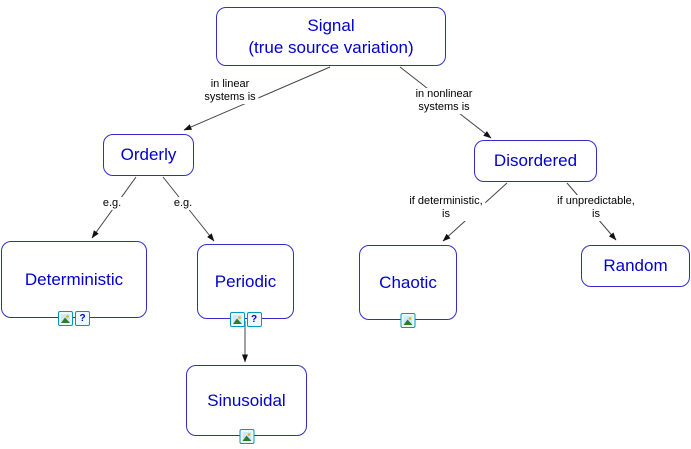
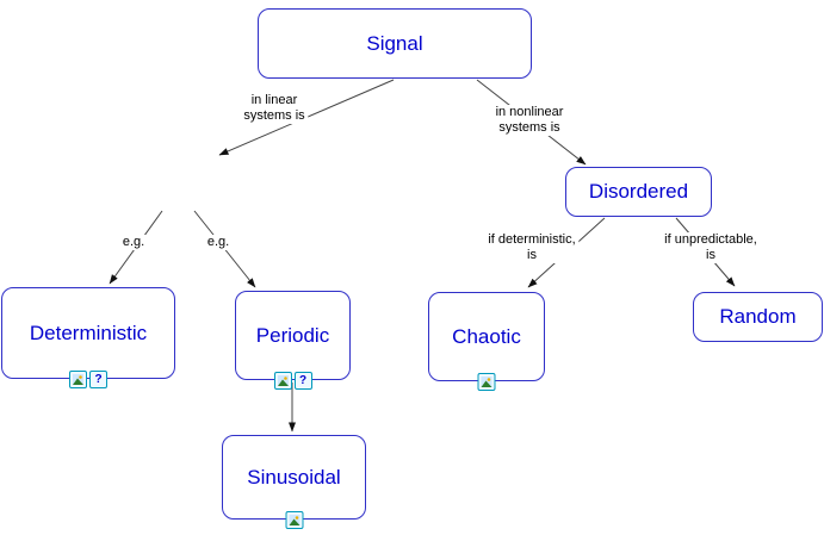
  in linear
  systems is
  in nonlinear
  systems is
  e.g.
  e.g.
  if deterministic,
  is
  if unpredictable,
  is
  Signal
- (true source variation)
- Orderly
  Disordered
  Deterministic
  ?
  Periodic
  ?
  Chaotic
  Random
  Sinusoidal
